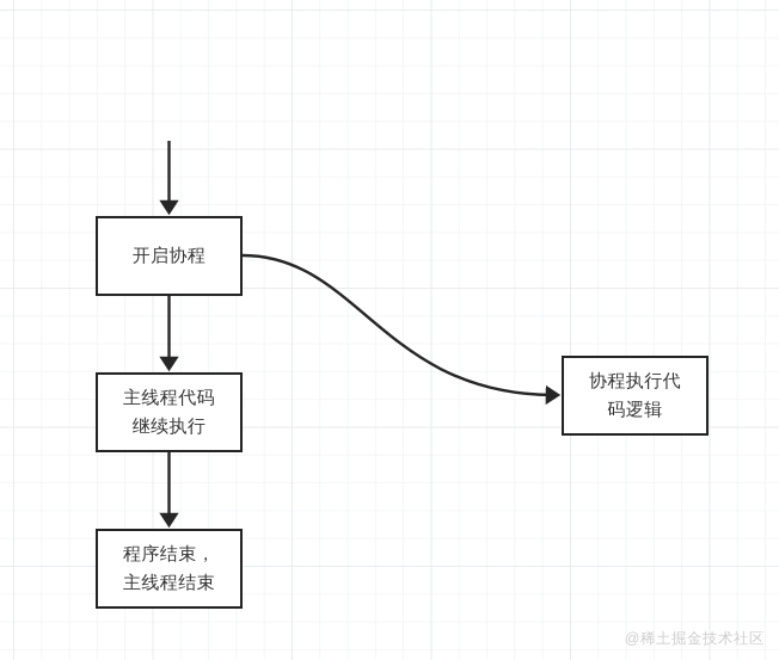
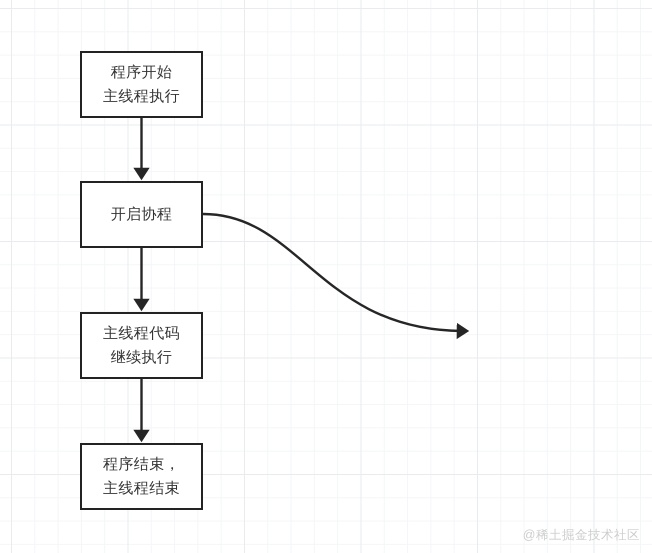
+ 程序开始
+ 主线程执行
  开启协程
  主线程代码
  继续执行
  程序结束，
  主线程结束
- 协程执行代
- 码逻辑
  @稀土掘金技术社区
